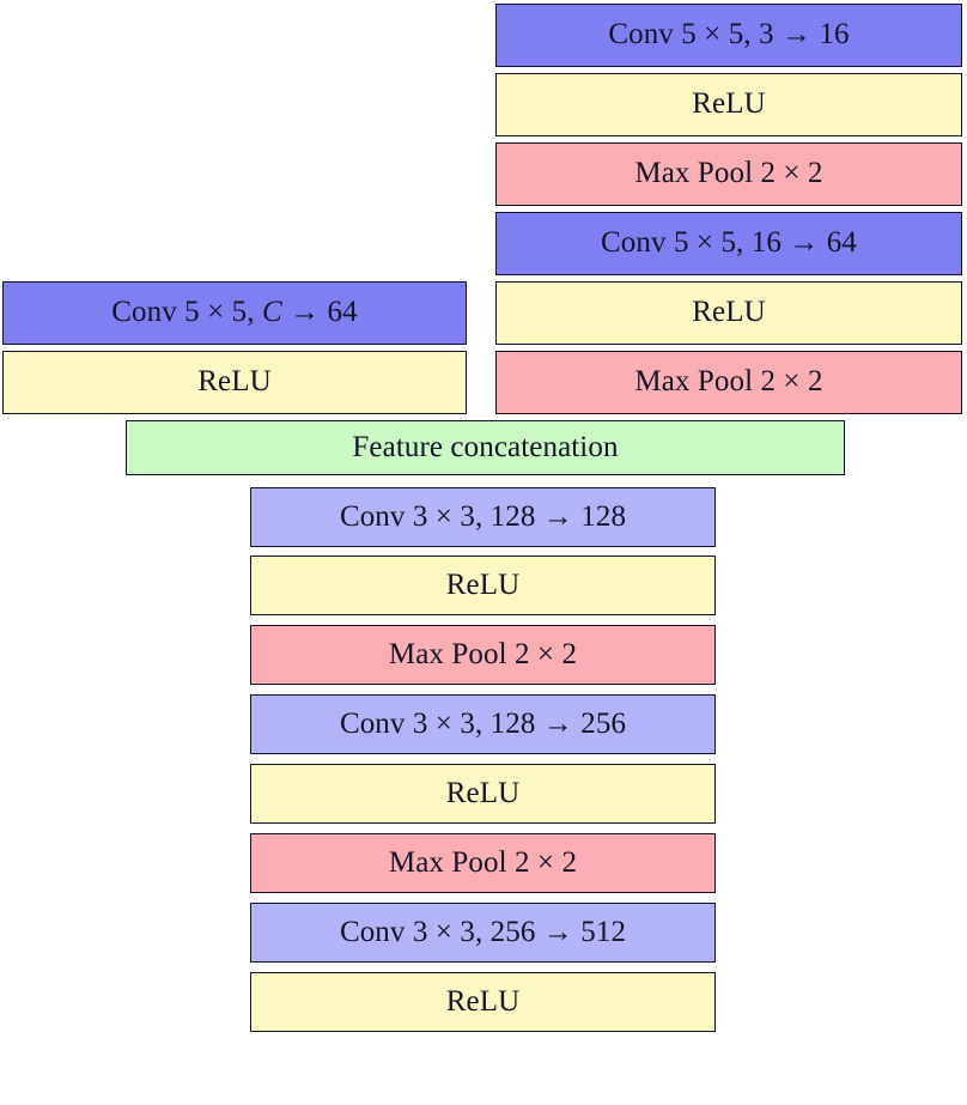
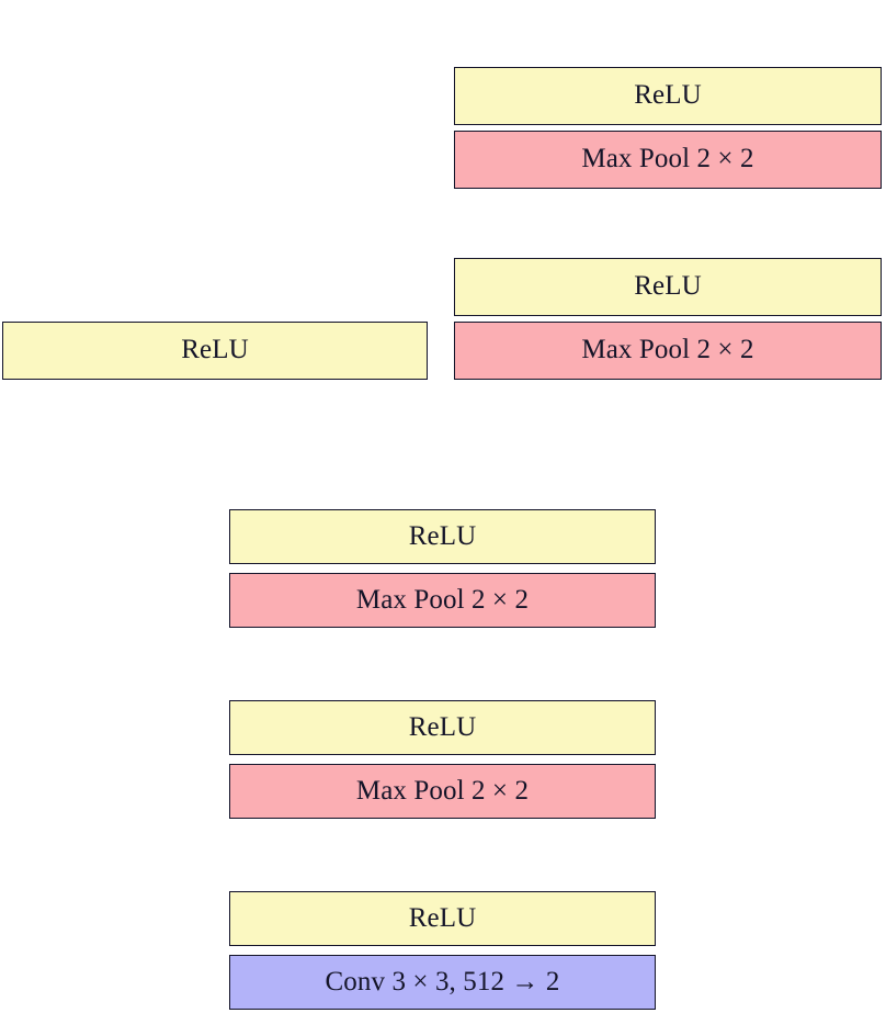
- Conv 5 × 5, 3 → 16
  ReLU
  Max Pool 2 × 2
- Conv 5 × 5, 16 → 64
  ReLU
  Max Pool 2 × 2
- Conv 5 × 5, C → 64
  ReLU
- Feature concatenation
- Conv 3 × 3, 128 → 128
  ReLU
  Max Pool 2 × 2
- Conv 3 × 3, 128 → 256
  ReLU
  Max Pool 2 × 2
- Conv 3 × 3, 256 → 512
  ReLU
+ Conv 3 × 3, 512 → 2
